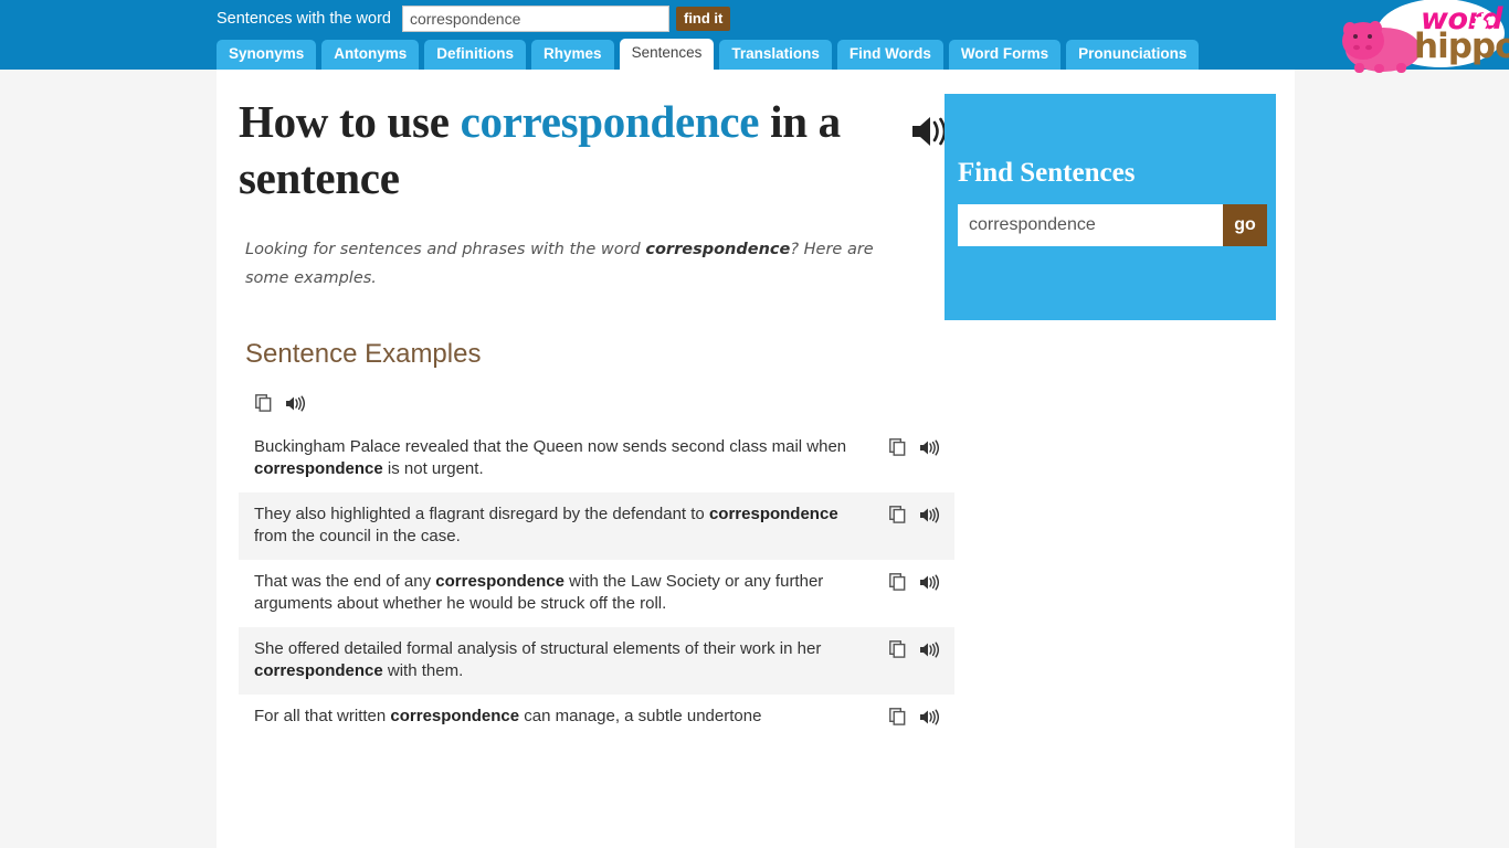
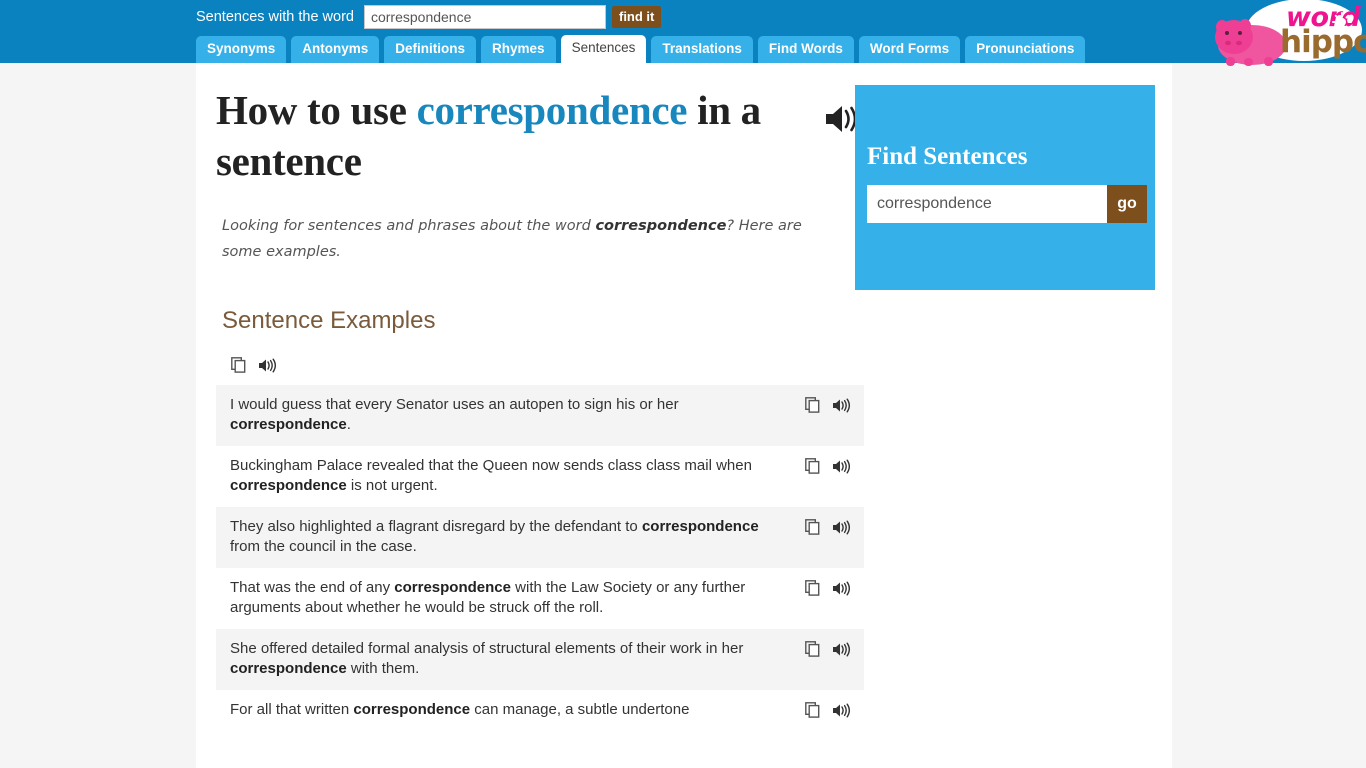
  Sentences with the word
  correspondence
  find it
  Synonyms
  Antonyms
  Definitions
  Rhymes
  Sentences
  Translations
  Find Words
  Word Forms
  Pronunciations
  word
  hippo
  How to use correspondence in a sentence
- Looking for sentences and phrases with the word correspondence? Here are some examples.
+ Looking for sentences and phrases about the word correspondence? Here are some examples.
  Sentence Examples
+ I would guess that every Senator uses an autopen to sign his or her correspondence.
- Buckingham Palace revealed that the Queen now sends second class mail when correspondence is not urgent.
+ Buckingham Palace revealed that the Queen now sends class class mail when correspondence is not urgent.
  They also highlighted a flagrant disregard by the defendant to correspondence from the council in the case.
  That was the end of any correspondence with the Law Society or any further arguments about whether he would be struck off the roll.
  She offered detailed formal analysis of structural elements of their work in her correspondence with them.
  For all that written correspondence can manage, a subtle undertone
  Find Sentences
  correspondence
  go
